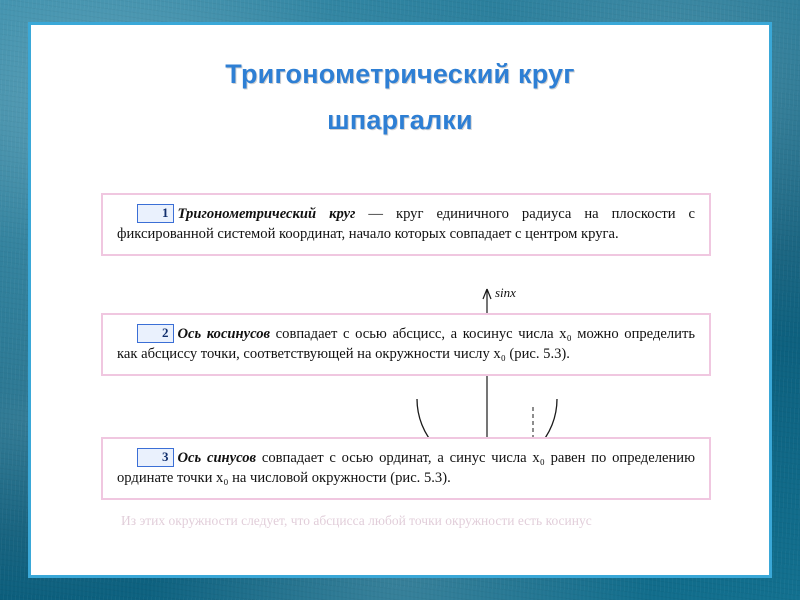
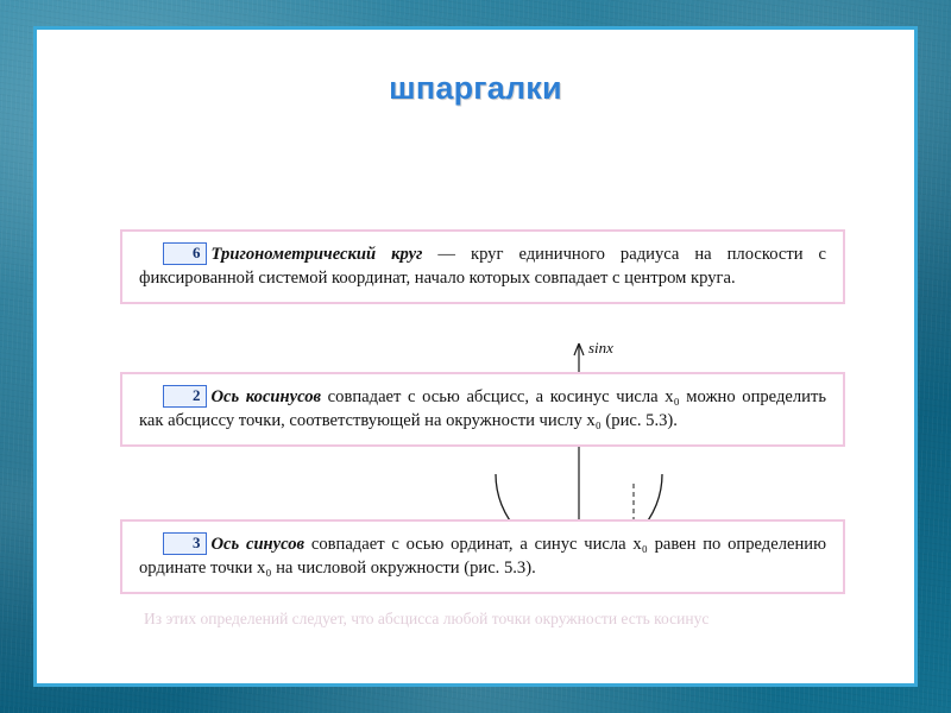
- Тригонометрический круг
  шпаргалки
- Из этих окружности следует, что абсцисса любой точки окружности есть косинус
+ Из этих определений следует, что абсцисса любой точки окружности есть косинус
  sinx
- 1 Тригонометрический круг — круг единичного радиуса на плоскости с фиксированной системой координат, начало которых совпадает с центром круга.
+ 6 Тригонометрический круг — круг единичного радиуса на плоскости с фиксированной системой координат, начало которых совпадает с центром круга.
  2 Ось косинусов совпадает с осью абсцисс, а косинус числа x₀ можно определить как абсциссу точки, соответствующей на окружности числу x₀ (рис. 5.3).
  3 Ось синусов совпадает с осью ординат, а синус числа x₀ равен по определению ординате точки x₀ на числовой окружности (рис. 5.3).
